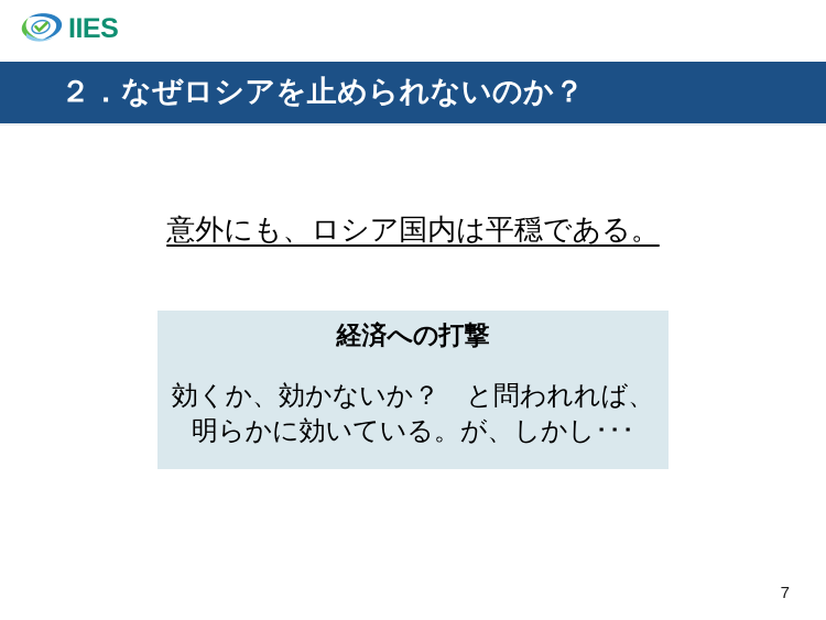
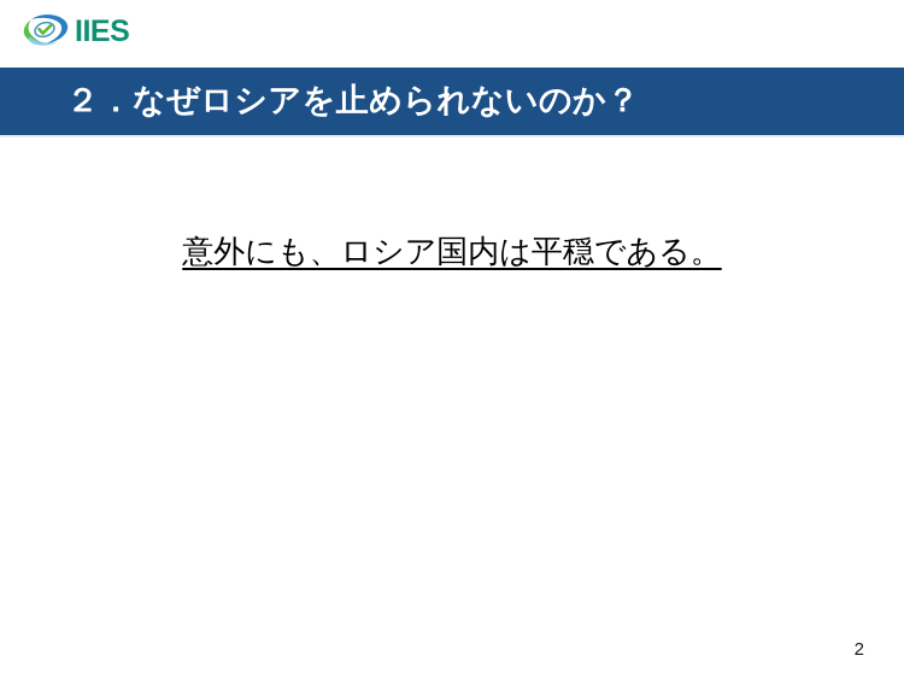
  IIES
  ２．なぜロシアを止められないのか？
  意外にも、ロシア国内は平穏である。
- 経済への打撃
- 効くか、効かないか？ と問われれば、
- 明らかに効いている。が、しかし･･･
- 7
+ 2
